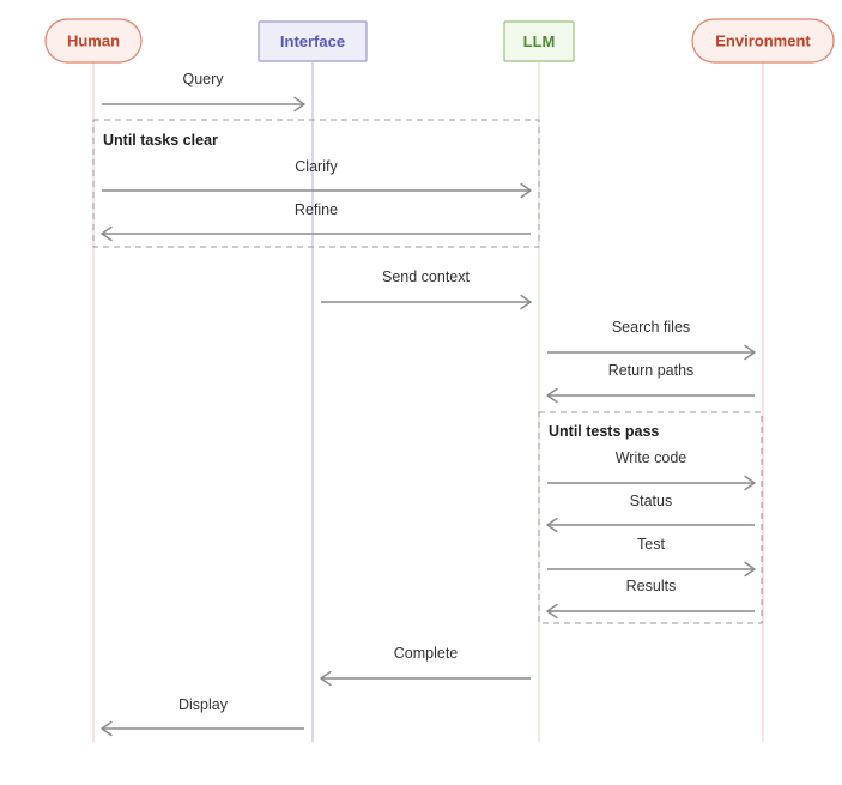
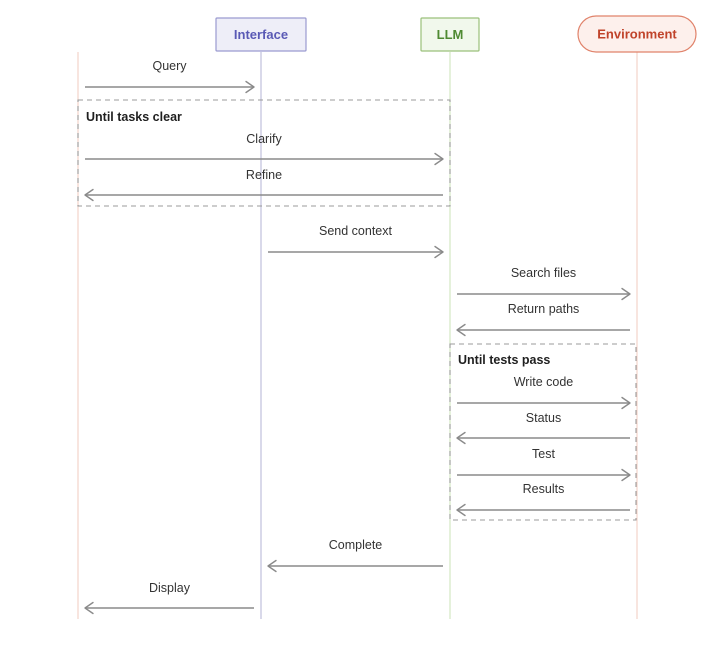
  Until tasks clear
  Until tests pass
  Query
  Clarify
  Refine
  Send context
  Search files
  Return paths
  Write code
  Status
  Test
  Results
  Complete
  Display
- Human
  Interface
  LLM
  Environment
